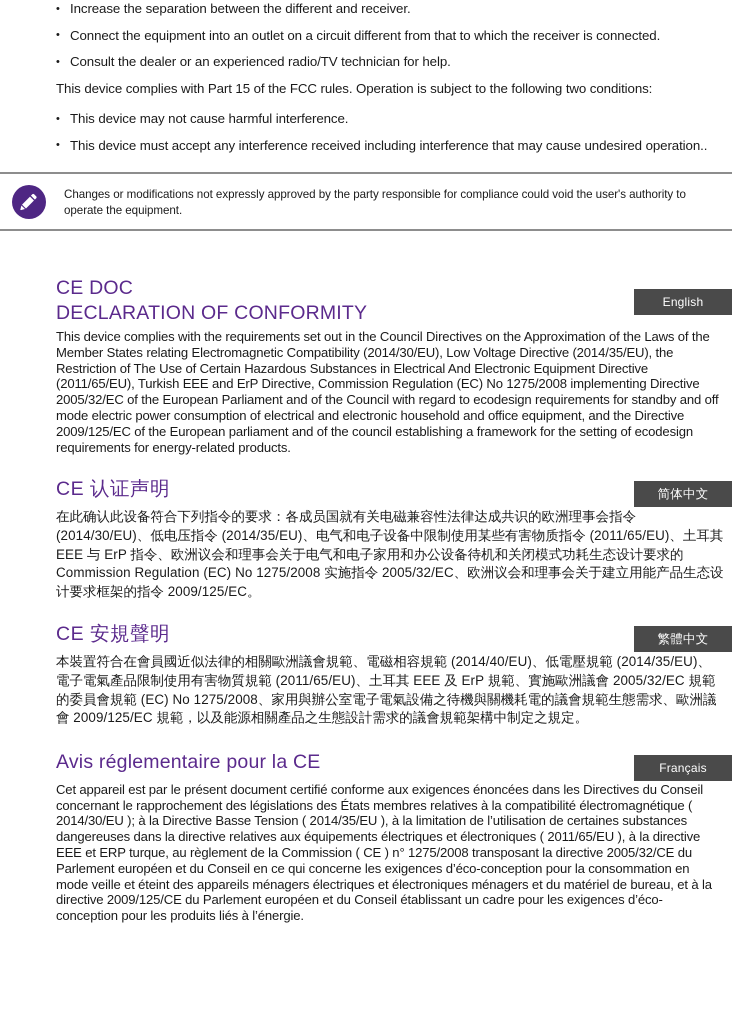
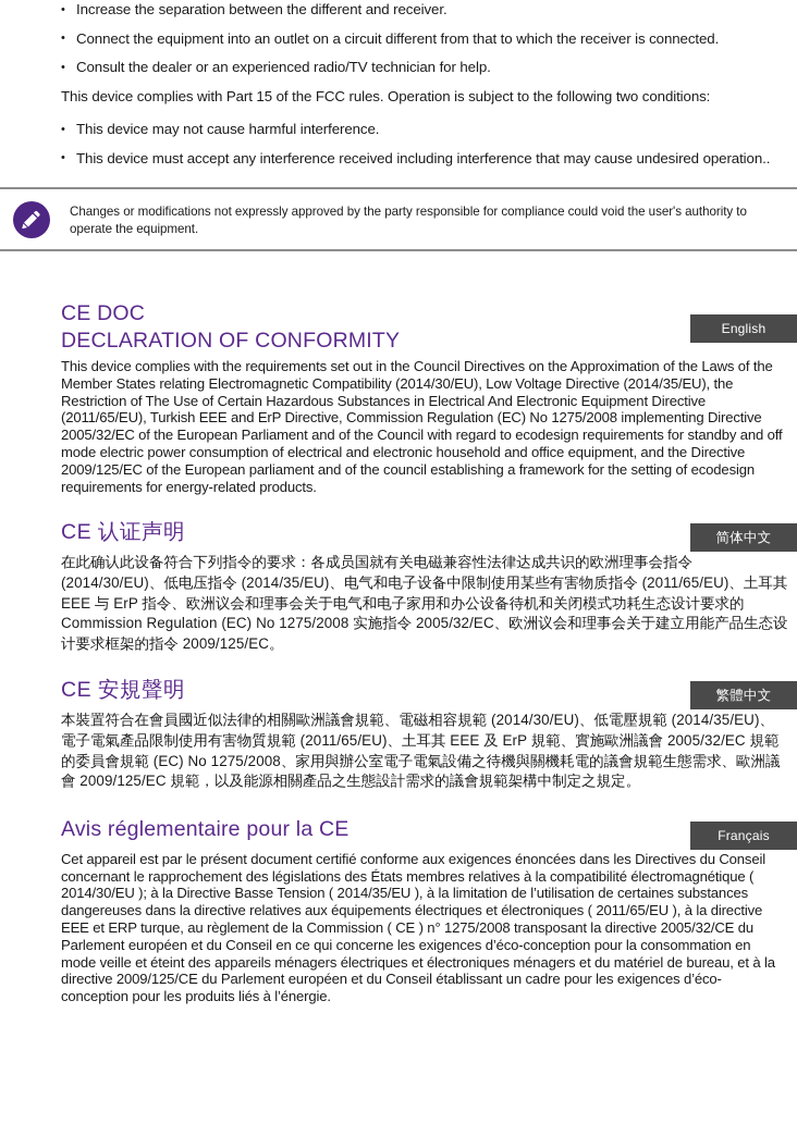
  Increase the separation between the different and receiver.
  Connect the equipment into an outlet on a circuit different from that to which the receiver is connected.
  Consult the dealer or an experienced radio/TV technician for help.
  This device complies with Part 15 of the FCC rules. Operation is subject to the following two conditions:
  This device may not cause harmful interference.
  This device must accept any interference received including interference that may cause undesired operation..
  Changes or modifications not expressly approved by the party responsible for compliance could void the user's authority to operate the equipment.
  English
  CE DOC
  DECLARATION OF CONFORMITY
  This device complies with the requirements set out in the Council Directives on the Approximation of the Laws of the Member States relating Electromagnetic Compatibility (2014/30/EU), Low Voltage Directive (2014/35/EU), the Restriction of The Use of Certain Hazardous Substances in Electrical And Electronic Equipment Directive (2011/65/EU), Turkish EEE and ErP Directive, Commission Regulation (EC) No 1275/2008 implementing Directive 2005/32/EC of the European Parliament and of the Council with regard to ecodesign requirements for standby and off mode electric power consumption of electrical and electronic household and office equipment, and the Directive 2009/125/EC of the European parliament and of the council establishing a framework for the setting of ecodesign requirements for energy-related products.
  简体中文
  CE 认证声明
  在此确认此设备符合下列指令的要求：各成员国就有关电磁兼容性法律达成共识的欧洲理事会指令 (2014/30/EU)、低电压指令 (2014/35/EU)、电气和电子设备中限制使用某些有害物质指令 (2011/65/EU)、土耳其 EEE 与 ErP 指令、欧洲议会和理事会关于电气和电子家用和办公设备待机和关闭模式功耗生态设计要求的 Commission Regulation (EC) No 1275/2008 实施指令 2005/32/EC、欧洲议会和理事会关于建立用能产品生态设计要求框架的指令 2009/125/EC。
  繁體中文
  CE 安規聲明
- 本裝置符合在會員國近似法律的相關歐洲議會規範、電磁相容規範 (2014/40/EU)、低電壓規範 (2014/35/EU)、電子電氣產品限制使用有害物質規範 (2011/65/EU)、土耳其 EEE 及 ErP 規範、實施歐洲議會 2005/32/EC 規範的委員會規範 (EC) No 1275/2008、家用與辦公室電子電氣設備之待機與關機耗電的議會規範生態需求、歐洲議會 2009/125/EC 規範，以及能源相關產品之生態設計需求的議會規範架構中制定之規定。
+ 本裝置符合在會員國近似法律的相關歐洲議會規範、電磁相容規範 (2014/30/EU)、低電壓規範 (2014/35/EU)、電子電氣產品限制使用有害物質規範 (2011/65/EU)、土耳其 EEE 及 ErP 規範、實施歐洲議會 2005/32/EC 規範的委員會規範 (EC) No 1275/2008、家用與辦公室電子電氣設備之待機與關機耗電的議會規範生態需求、歐洲議會 2009/125/EC 規範，以及能源相關產品之生態設計需求的議會規範架構中制定之規定。
  Français
  Avis réglementaire pour la CE
  Cet appareil est par le présent document certifié conforme aux exigences énoncées dans les Directives du Conseil concernant le rapprochement des législations des États membres relatives à la compatibilité électromagnétique ( 2014/30/EU ); à la Directive Basse Tension ( 2014/35/EU ), à la limitation de l’utilisation de certaines substances dangereuses dans la directive relatives aux équipements électriques et électroniques ( 2011/65/EU ), à la directive EEE et ERP turque, au règlement de la Commission ( CE ) n° 1275/2008 transposant la directive 2005/32/CE du Parlement européen et du Conseil en ce qui concerne les exigences d’éco-conception pour la consommation en mode veille et éteint des appareils ménagers électriques et électroniques ménagers et du matériel de bureau, et à la directive 2009/125/CE du Parlement européen et du Conseil établissant un cadre pour les exigences d’éco-conception pour les produits liés à l’énergie.
